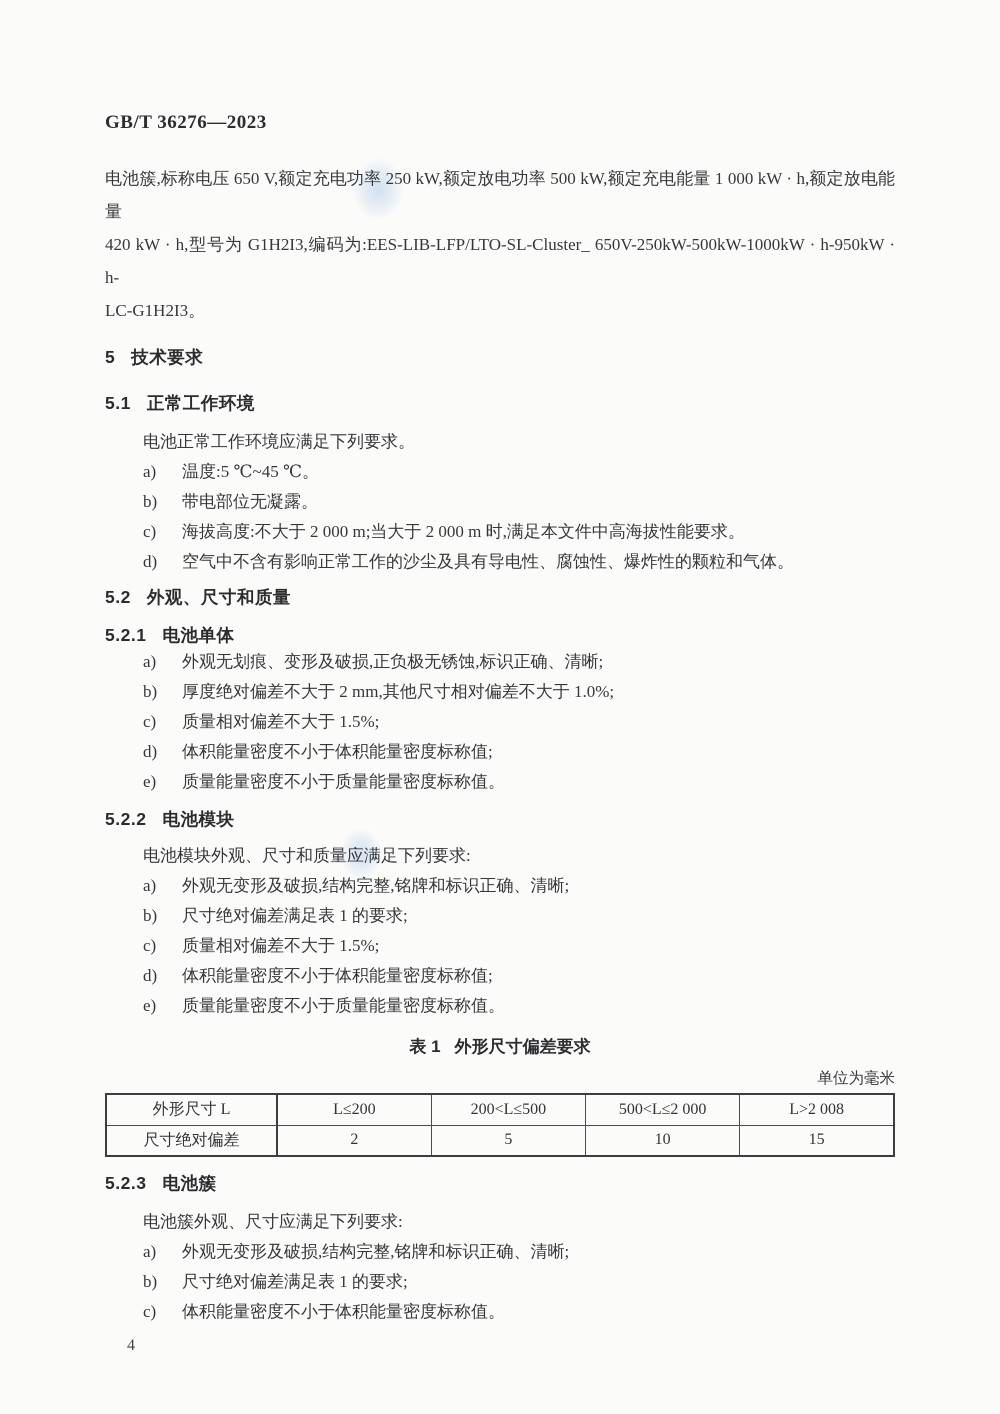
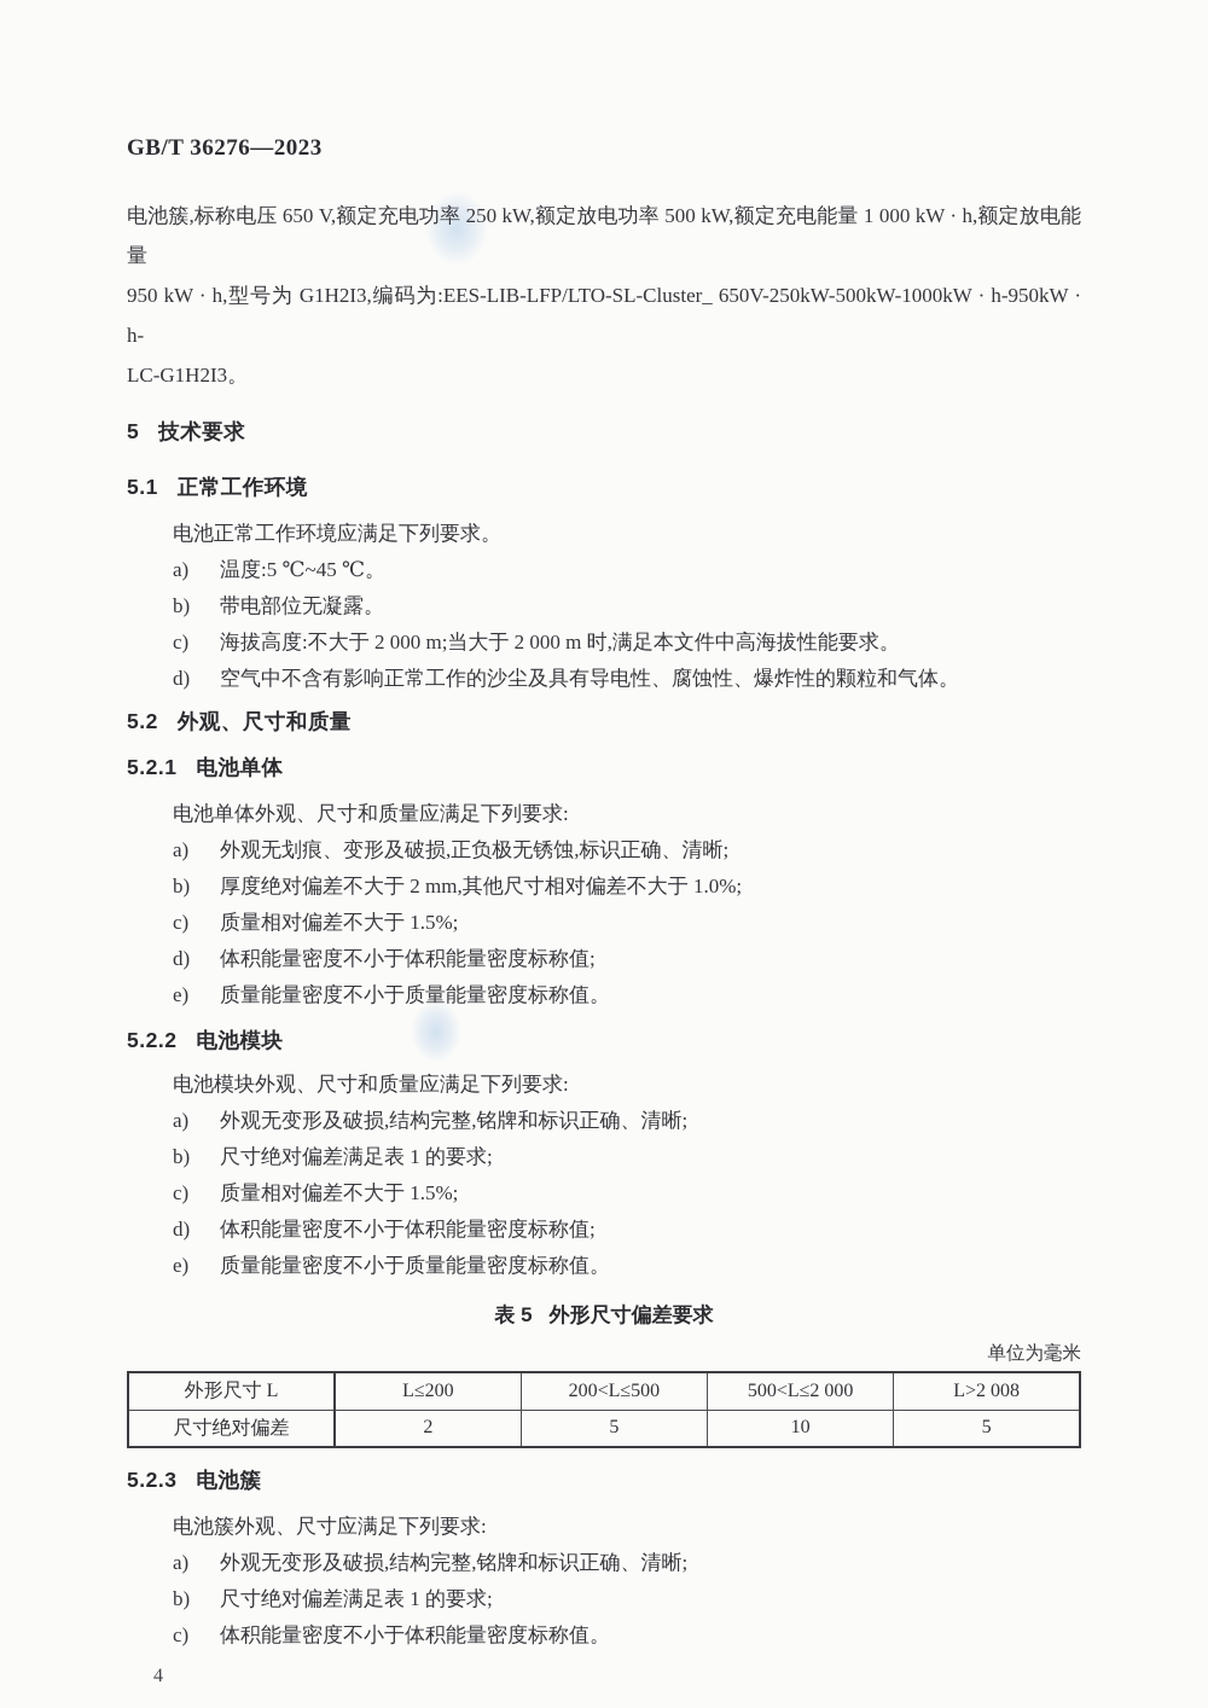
  GB/T 36276—2023
  电池簇,标称电压 650 V,额定充电功率 250 kW,额定放电功率 500 kW,额定充电能量 1 000 kW · h,额定放电能量
- 420 kW · h,型号为 G1H2I3,编码为:EES-LIB-LFP/LTO-SL-Cluster_ 650V-250kW-500kW-1000kW · h-950kW · h-
+ 950 kW · h,型号为 G1H2I3,编码为:EES-LIB-LFP/LTO-SL-Cluster_ 650V-250kW-500kW-1000kW · h-950kW · h-
  LC-G1H2I3。
  5 技术要求
  5.1 正常工作环境
  电池正常工作环境应满足下列要求。
  a) 温度:5 ℃~45 ℃。
  b) 带电部位无凝露。
  c) 海拔高度:不大于 2 000 m;当大于 2 000 m 时,满足本文件中高海拔性能要求。
  d) 空气中不含有影响正常工作的沙尘及具有导电性、腐蚀性、爆炸性的颗粒和气体。
  5.2 外观、尺寸和质量
  5.2.1 电池单体
+ 电池单体外观、尺寸和质量应满足下列要求:
  a) 外观无划痕、变形及破损,正负极无锈蚀,标识正确、清晰;
  b) 厚度绝对偏差不大于 2 mm,其他尺寸相对偏差不大于 1.0%;
  c) 质量相对偏差不大于 1.5%;
  d) 体积能量密度不小于体积能量密度标称值;
  e) 质量能量密度不小于质量能量密度标称值。
  5.2.2 电池模块
  电池模块外观、尺寸和质量应满足下列要求:
  a) 外观无变形及破损,结构完整,铭牌和标识正确、清晰;
  b) 尺寸绝对偏差满足表 1 的要求;
  c) 质量相对偏差不大于 1.5%;
  d) 体积能量密度不小于体积能量密度标称值;
  e) 质量能量密度不小于质量能量密度标称值。
- 表 1 外形尺寸偏差要求
+ 表 5 外形尺寸偏差要求
  单位为毫米
  外形尺寸 L	L≤200	200<L≤500	500<L≤2 000	L>2 008
- 尺寸绝对偏差	2	5	10	15
+ 尺寸绝对偏差	2	5	10	5
  5.2.3 电池簇
  电池簇外观、尺寸应满足下列要求:
  a) 外观无变形及破损,结构完整,铭牌和标识正确、清晰;
  b) 尺寸绝对偏差满足表 1 的要求;
  c) 体积能量密度不小于体积能量密度标称值。
  4
